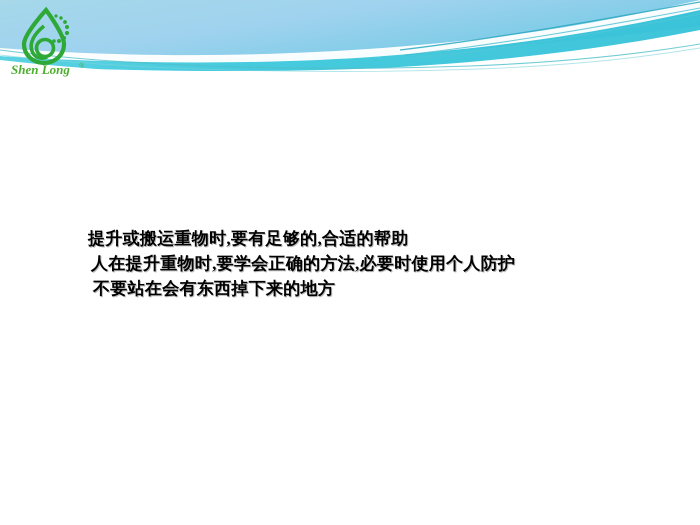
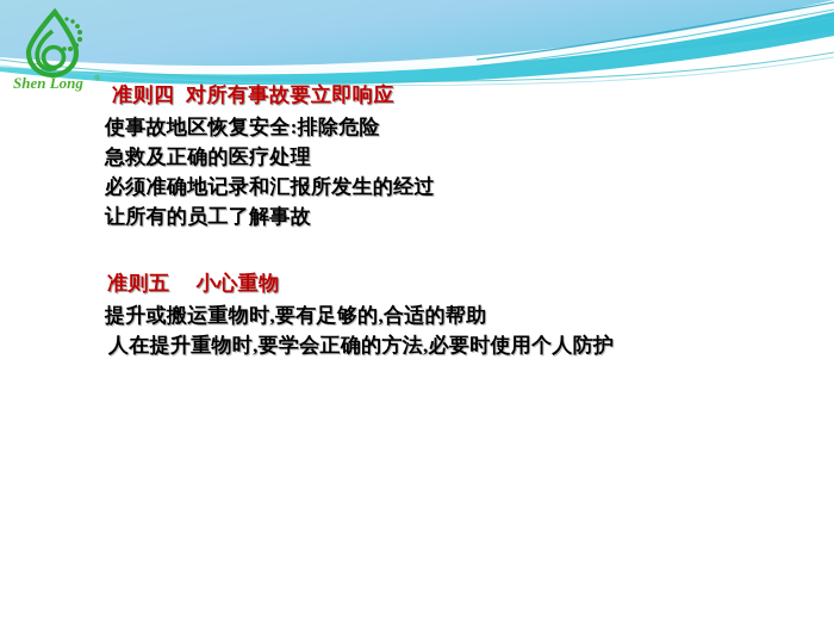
  Shen Long
  ®
+ 准则四 对所有事故要立即响应
+ 使事故地区恢复安全:排除危险
+ 急救及正确的医疗处理
+ 必须准确地记录和汇报所发生的经过
+ 让所有的员工了解事故
+ 准则五 小心重物
  提升或搬运重物时,要有足够的,合适的帮助
  人在提升重物时,要学会正确的方法,必要时使用个人防护
- 不要站在会有东西掉下来的地方
